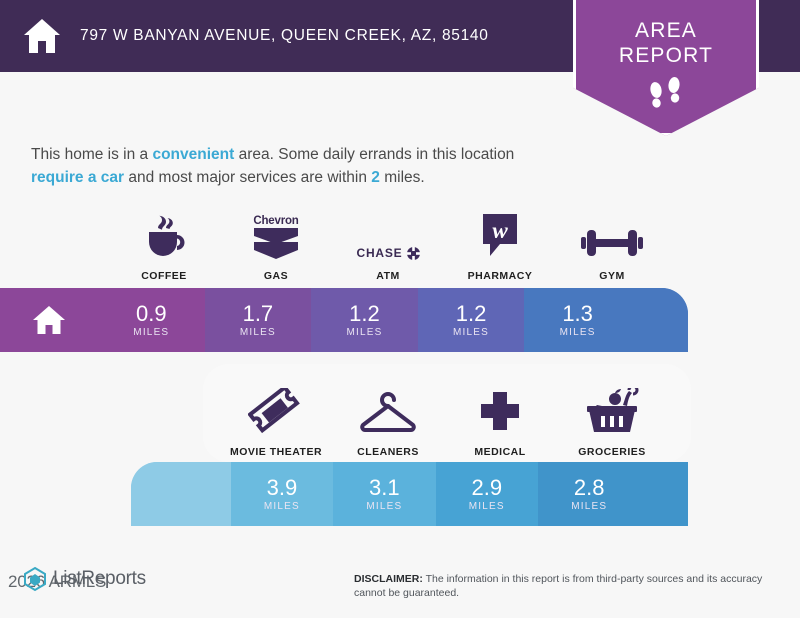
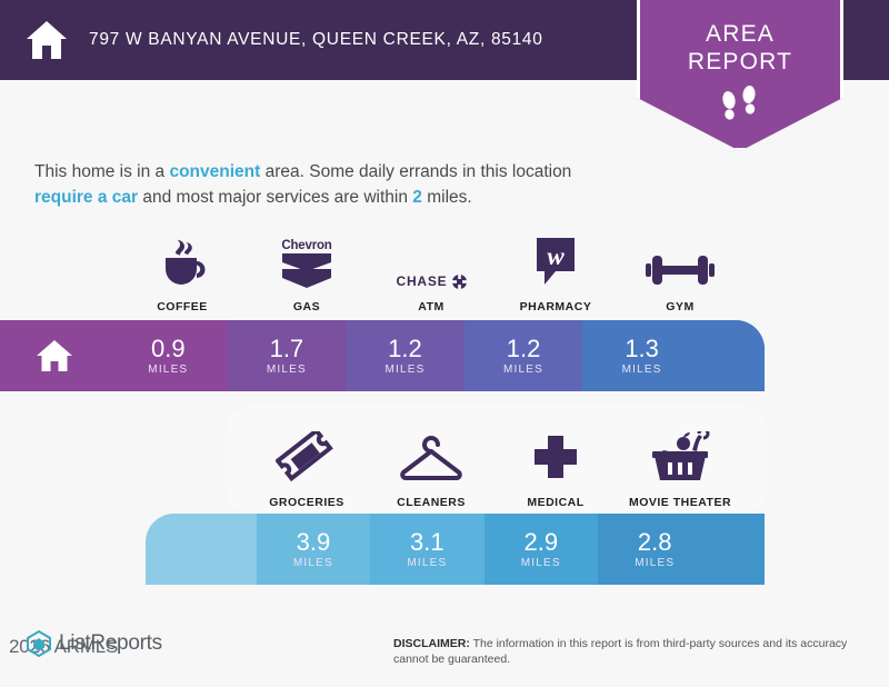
  797 W BANYAN AVENUE, QUEEN CREEK, AZ, 85140
  AREA
  REPORT
  This home is in a convenient area. Some daily errands in this location require a car and most major services are within 2 miles.
  COFFEE
  Chevron
  GAS
  CHASE
  ATM
  w
  PHARMACY
  GYM
  0.9
  MILES
  1.7
  MILES
  1.2
  MILES
  1.2
  MILES
  1.3
  MILES
  3.9
  MILES
  3.1
  MILES
  2.9
  MILES
  2.8
  MILES
- MOVIE THEATER
+ GROCERIES
  CLEANERS
  MEDICAL
- GROCERIES
+ MOVIE THEATER
  206 ARMLS
  ListReports
  DISCLAIMER: The information in this report is from third-party sources and its accuracy cannot be guaranteed.
